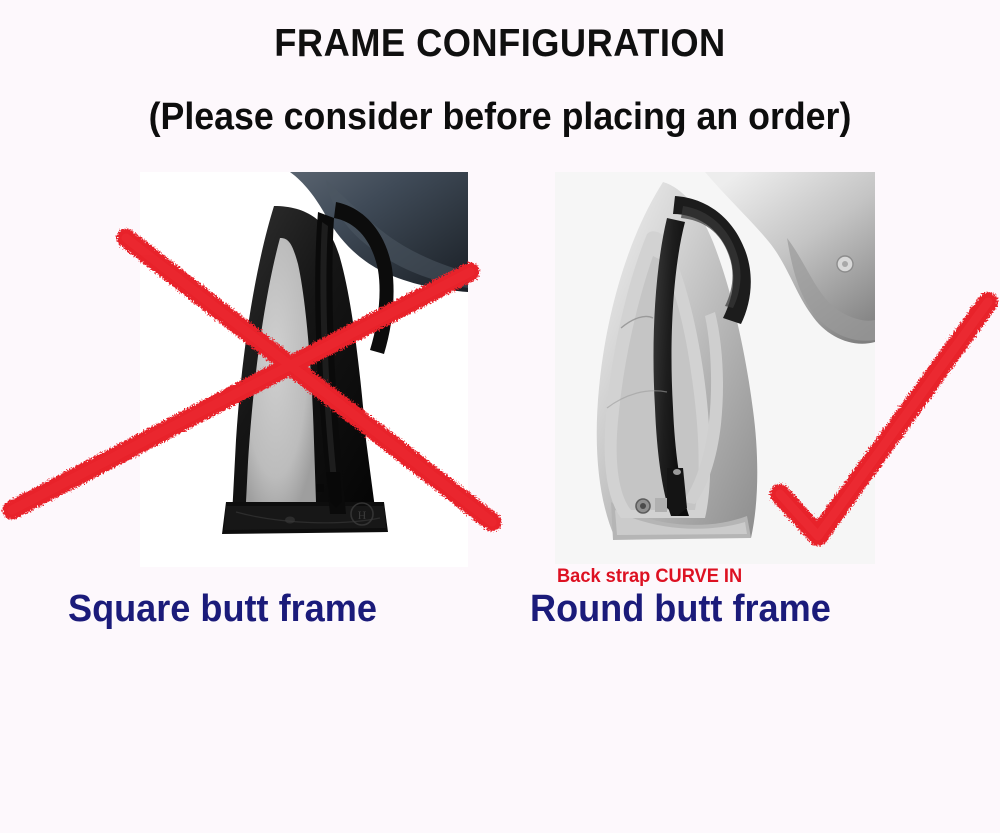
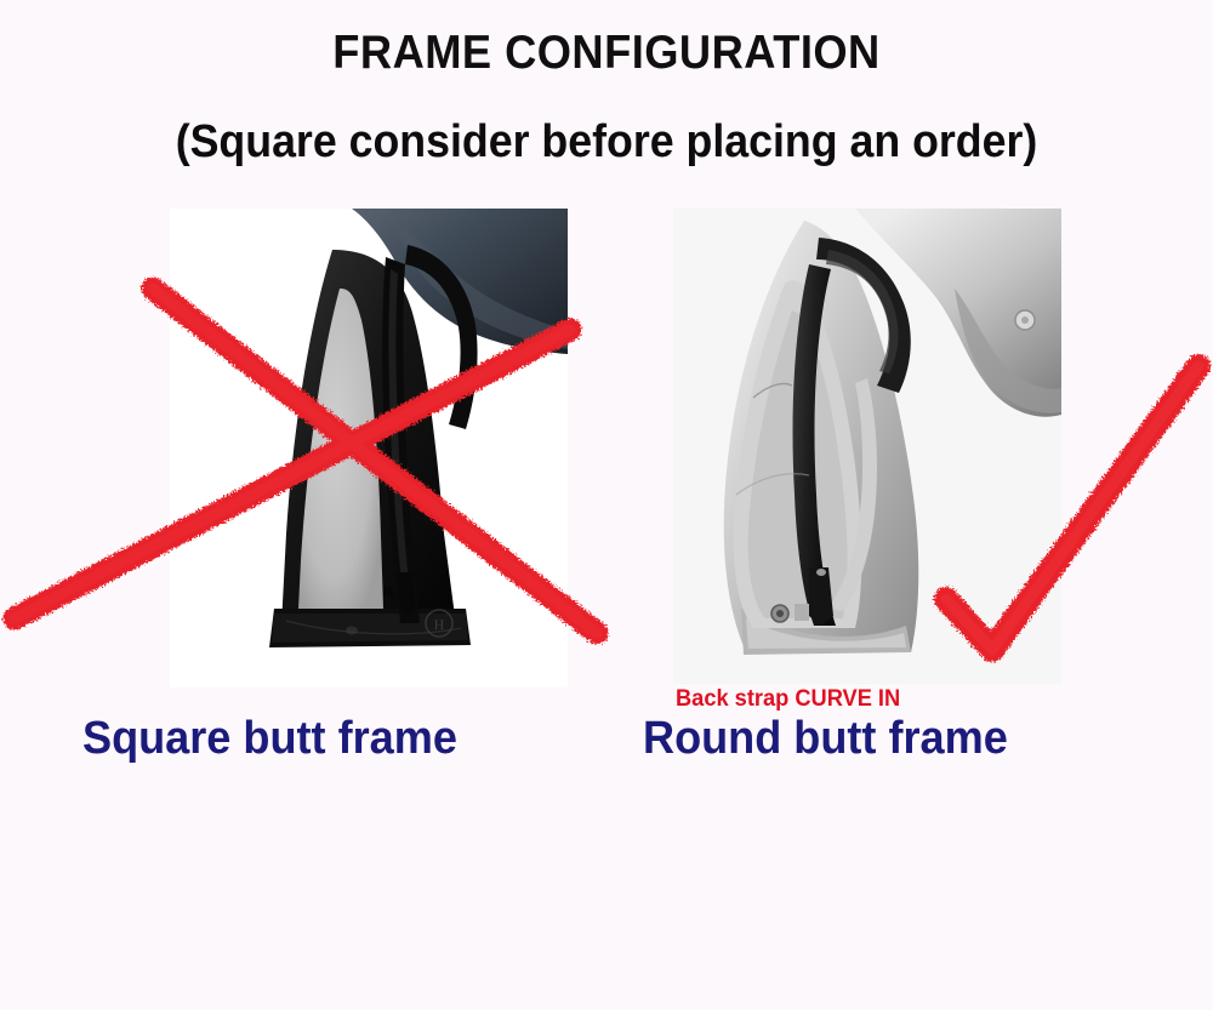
  FRAME CONFIGURATION
- (Please consider before placing an order)
+ (Square consider before placing an order)
  H
  Back strap CURVE IN
  Square butt frame
  Round butt frame
